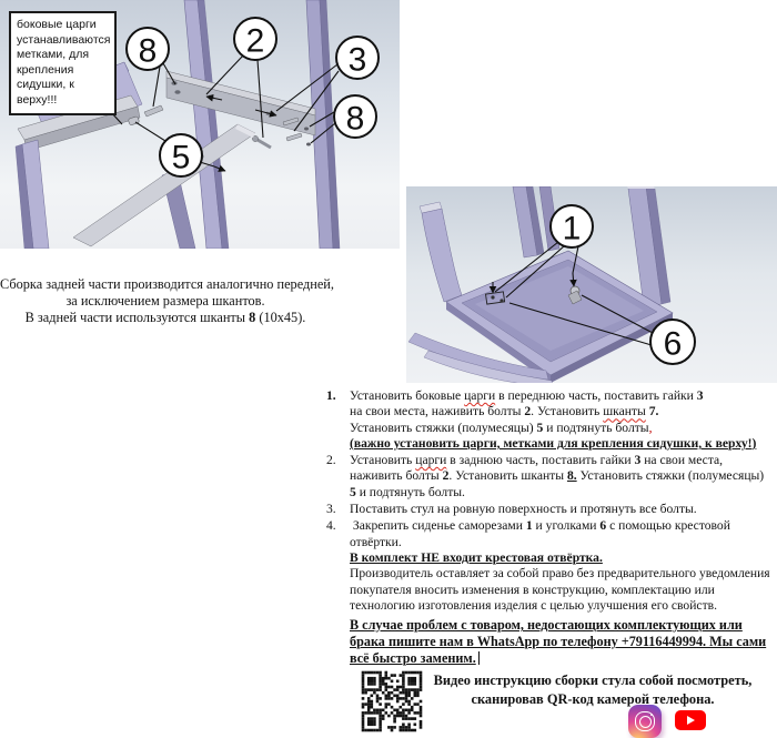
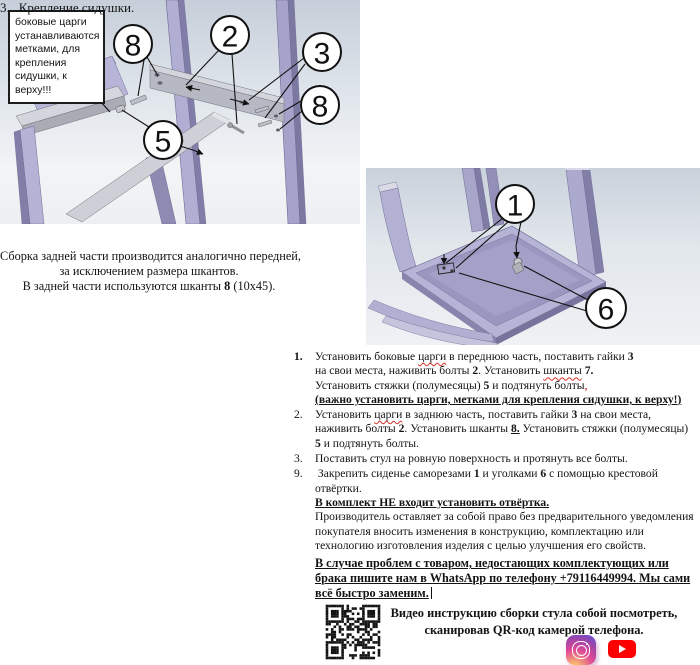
  8
  2
  3
  8
  5
  боковые царги устанавливаются метками, для крепления сидушки, к верху!!!
  Сборка задней части производится аналогично передней,
  за исключением размера шкантов.
  В задней части используются шканты 8 (10x45).
+ 3. Крепление сидушки.
  1
  6
  1.
  Установить боковые царги в переднюю часть, поставить гайки 3
  на свои места, наживить болты 2. Установить шканты 7.
  Установить стяжки (полумесяцы) 5 и подтянуть болты,
  (важно установить царги, метками для крепления сидушки, к верху!)
  2.
  Установить царги в заднюю часть, поставить гайки 3 на свои места,
  наживить болты 2. Установить шканты 8. Установить стяжки (полумесяцы)
  5 и подтянуть болты.
  3.
  Поставить стул на ровную поверхность и протянуть все болты.
- 4.
+ 9.
  Закрепить сиденье саморезами 1 и уголками 6 с помощью крестовой
  отвёртки.
- В комплект НЕ входит крестовая отвёртка.
+ В комплект НЕ входит установить отвёртка.
  Производитель оставляет за собой право без предварительного уведомления
  покупателя вносить изменения в конструкцию, комплектацию или
  технологию изготовления изделия с целью улучшения его свойств.
  В случае проблем с товаром, недостающих комплектующих или
  брака пишите нам в WhatsApp по телефону +79116449994. Мы сами
  всё быстро заменим.
  Видео инструкцию сборки стула собой посмотреть,
  сканировав QR-код камерой телефона.
